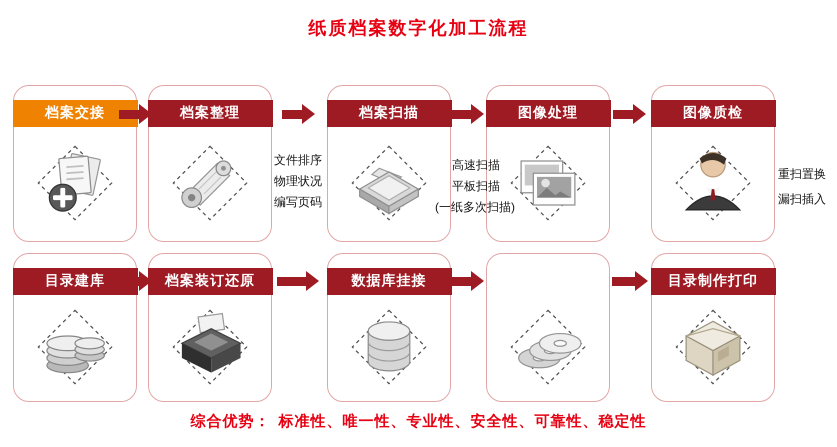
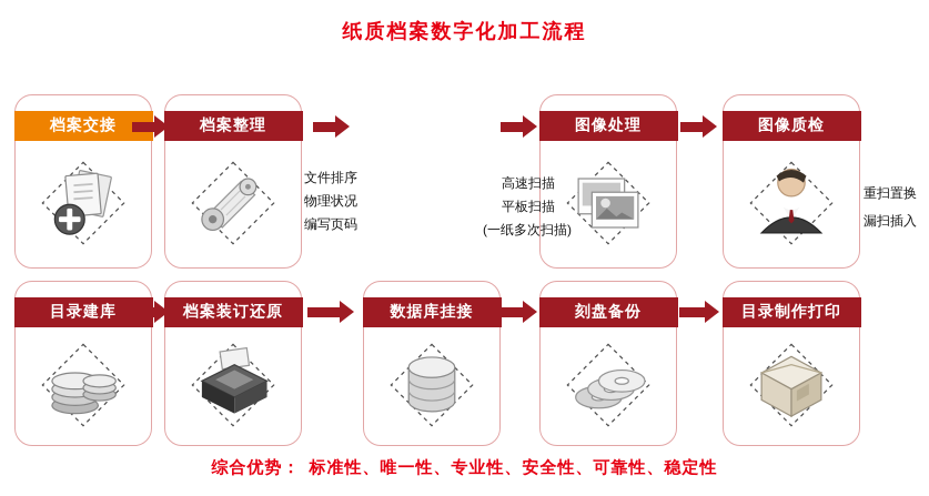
  纸质档案数字化加工流程
  档案交接
  档案整理
  文件排序
  物理状况
  编写页码
- 档案扫描
  高速扫描
  平板扫描
  (一纸多次扫描)
  图像处理
  图像质检
  重扫置换
  漏扫插入
  目录建库
  档案装订还原
  数据库挂接
+ 刻盘备份
  目录制作打印
  综合优势： 标准性、唯一性、专业性、安全性、可靠性、稳定性
